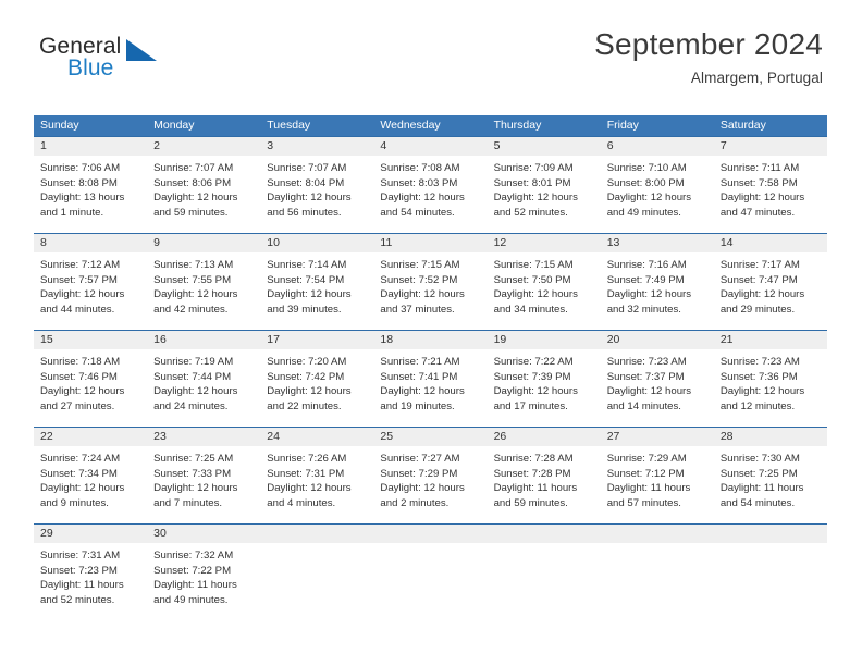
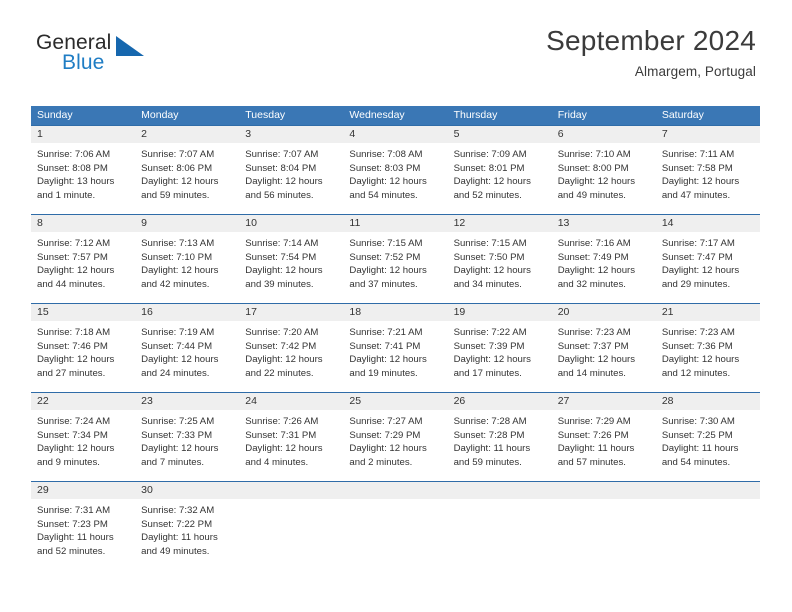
  General
  Blue
  September 2024
  Almargem, Portugal
  Sunday
  Monday
  Tuesday
  Wednesday
  Thursday
  Friday
  Saturday
  1
  Sunrise: 7:06 AM
  Sunset: 8:08 PM
  Daylight: 13 hours
  and 1 minute.
  2
  Sunrise: 7:07 AM
  Sunset: 8:06 PM
  Daylight: 12 hours
  and 59 minutes.
  3
  Sunrise: 7:07 AM
  Sunset: 8:04 PM
  Daylight: 12 hours
  and 56 minutes.
  4
  Sunrise: 7:08 AM
  Sunset: 8:03 PM
  Daylight: 12 hours
  and 54 minutes.
  5
  Sunrise: 7:09 AM
  Sunset: 8:01 PM
  Daylight: 12 hours
  and 52 minutes.
  6
  Sunrise: 7:10 AM
  Sunset: 8:00 PM
  Daylight: 12 hours
  and 49 minutes.
  7
  Sunrise: 7:11 AM
  Sunset: 7:58 PM
  Daylight: 12 hours
  and 47 minutes.
  8
  Sunrise: 7:12 AM
  Sunset: 7:57 PM
  Daylight: 12 hours
  and 44 minutes.
  9
  Sunrise: 7:13 AM
- Sunset: 7:55 PM
+ Sunset: 7:10 PM
  Daylight: 12 hours
  and 42 minutes.
  10
  Sunrise: 7:14 AM
  Sunset: 7:54 PM
  Daylight: 12 hours
  and 39 minutes.
  11
  Sunrise: 7:15 AM
  Sunset: 7:52 PM
  Daylight: 12 hours
  and 37 minutes.
  12
  Sunrise: 7:15 AM
  Sunset: 7:50 PM
  Daylight: 12 hours
  and 34 minutes.
  13
  Sunrise: 7:16 AM
  Sunset: 7:49 PM
  Daylight: 12 hours
  and 32 minutes.
  14
  Sunrise: 7:17 AM
  Sunset: 7:47 PM
  Daylight: 12 hours
  and 29 minutes.
  15
  Sunrise: 7:18 AM
  Sunset: 7:46 PM
  Daylight: 12 hours
  and 27 minutes.
  16
  Sunrise: 7:19 AM
  Sunset: 7:44 PM
  Daylight: 12 hours
  and 24 minutes.
  17
  Sunrise: 7:20 AM
  Sunset: 7:42 PM
  Daylight: 12 hours
  and 22 minutes.
  18
  Sunrise: 7:21 AM
  Sunset: 7:41 PM
  Daylight: 12 hours
  and 19 minutes.
  19
  Sunrise: 7:22 AM
  Sunset: 7:39 PM
  Daylight: 12 hours
  and 17 minutes.
  20
  Sunrise: 7:23 AM
  Sunset: 7:37 PM
  Daylight: 12 hours
  and 14 minutes.
  21
  Sunrise: 7:23 AM
  Sunset: 7:36 PM
  Daylight: 12 hours
  and 12 minutes.
  22
  Sunrise: 7:24 AM
  Sunset: 7:34 PM
  Daylight: 12 hours
  and 9 minutes.
  23
  Sunrise: 7:25 AM
  Sunset: 7:33 PM
  Daylight: 12 hours
  and 7 minutes.
  24
  Sunrise: 7:26 AM
  Sunset: 7:31 PM
  Daylight: 12 hours
  and 4 minutes.
  25
  Sunrise: 7:27 AM
  Sunset: 7:29 PM
  Daylight: 12 hours
  and 2 minutes.
  26
  Sunrise: 7:28 AM
  Sunset: 7:28 PM
  Daylight: 11 hours
  and 59 minutes.
  27
  Sunrise: 7:29 AM
- Sunset: 7:12 PM
+ Sunset: 7:26 PM
  Daylight: 11 hours
  and 57 minutes.
  28
  Sunrise: 7:30 AM
  Sunset: 7:25 PM
  Daylight: 11 hours
  and 54 minutes.
  29
  Sunrise: 7:31 AM
  Sunset: 7:23 PM
  Daylight: 11 hours
  and 52 minutes.
  30
  Sunrise: 7:32 AM
  Sunset: 7:22 PM
  Daylight: 11 hours
  and 49 minutes.
